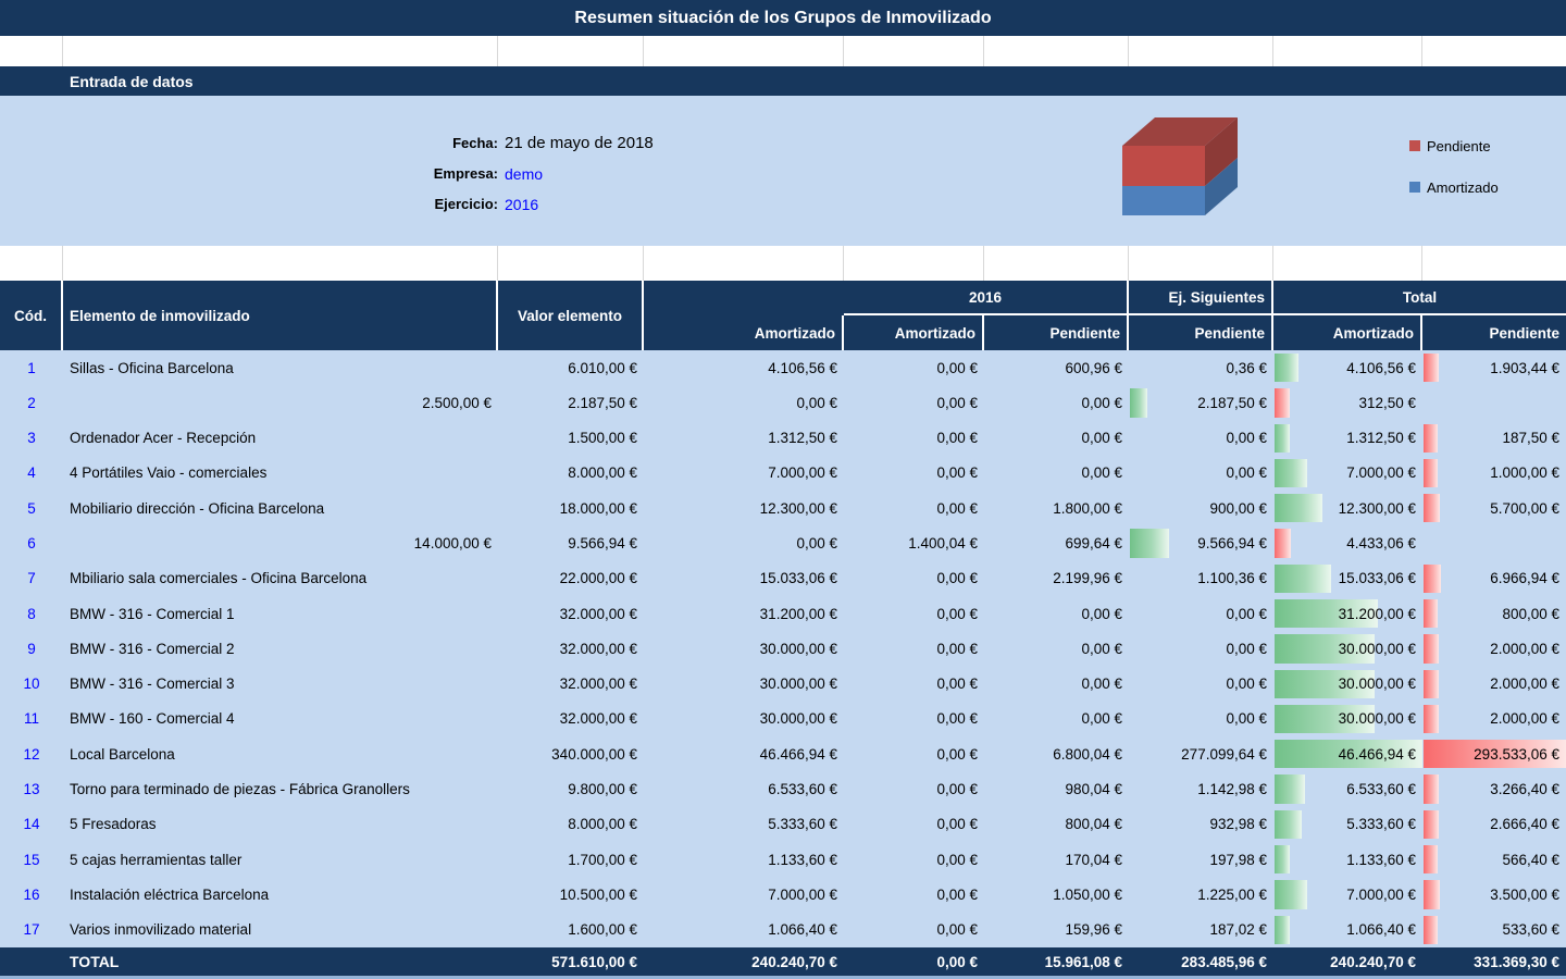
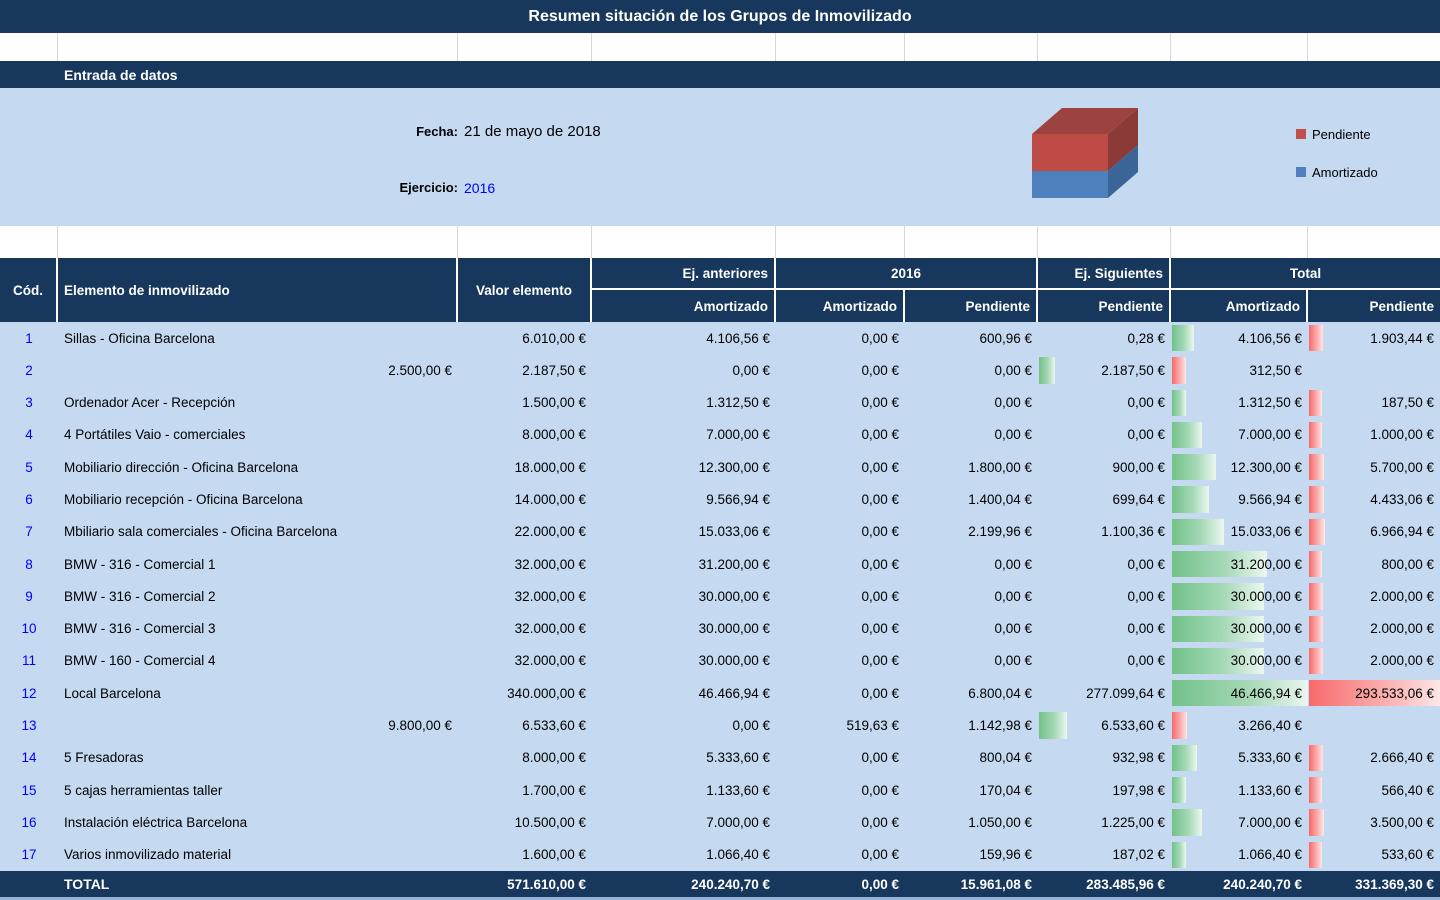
  Resumen situación de los Grupos de Inmovilizado
  Entrada de datos
  Fecha:
  21 de mayo de 2018
- Empresa:
- demo
  Ejercicio:
  2016
  Pendiente
  Amortizado
  Cód.
  Elemento de inmovilizado
  Valor elemento
+ Ej. anteriores
  2016
  Ej. Siguientes
  Total
  Amortizado
  Amortizado
  Pendiente
  Pendiente
  Amortizado
  Pendiente
  1
  Sillas - Oficina Barcelona
  6.010,00 €
  4.106,56 €
  0,00 €
  600,96 €
- 0,36 €
+ 0,28 €
  4.106,56 €
  1.903,44 €
  2
  2.500,00 €
  2.187,50 €
  0,00 €
  0,00 €
  0,00 €
  2.187,50 €
  312,50 €
  3
  Ordenador Acer - Recepción
  1.500,00 €
  1.312,50 €
  0,00 €
  0,00 €
  0,00 €
  1.312,50 €
  187,50 €
  4
  4 Portátiles Vaio - comerciales
  8.000,00 €
  7.000,00 €
  0,00 €
  0,00 €
  0,00 €
  7.000,00 €
  1.000,00 €
  5
  Mobiliario dirección - Oficina Barcelona
  18.000,00 €
  12.300,00 €
  0,00 €
  1.800,00 €
  900,00 €
  12.300,00 €
  5.700,00 €
  6
+ Mobiliario recepción - Oficina Barcelona
  14.000,00 €
  9.566,94 €
  0,00 €
  1.400,04 €
  699,64 €
  9.566,94 €
  4.433,06 €
  7
  Mbiliario sala comerciales - Oficina Barcelona
  22.000,00 €
  15.033,06 €
  0,00 €
  2.199,96 €
  1.100,36 €
  15.033,06 €
  6.966,94 €
  8
  BMW - 316 - Comercial 1
  32.000,00 €
  31.200,00 €
  0,00 €
  0,00 €
  0,00 €
  31.200,00 €
  800,00 €
  9
  BMW - 316 - Comercial 2
  32.000,00 €
  30.000,00 €
  0,00 €
  0,00 €
  0,00 €
  30.000,00 €
  2.000,00 €
  10
  BMW - 316 - Comercial 3
  32.000,00 €
  30.000,00 €
  0,00 €
  0,00 €
  0,00 €
  30.000,00 €
  2.000,00 €
  11
  BMW - 160 - Comercial 4
  32.000,00 €
  30.000,00 €
  0,00 €
  0,00 €
  0,00 €
  30.000,00 €
  2.000,00 €
  12
  Local Barcelona
  340.000,00 €
  46.466,94 €
  0,00 €
  6.800,04 €
  277.099,64 €
  46.466,94 €
  293.533,06 €
  13
- Torno para terminado de piezas - Fábrica Granollers
  9.800,00 €
  6.533,60 €
  0,00 €
- 980,04 €
+ 519,63 €
  1.142,98 €
  6.533,60 €
  3.266,40 €
  14
  5 Fresadoras
  8.000,00 €
  5.333,60 €
  0,00 €
  800,04 €
  932,98 €
  5.333,60 €
  2.666,40 €
  15
  5 cajas herramientas taller
  1.700,00 €
  1.133,60 €
  0,00 €
  170,04 €
  197,98 €
  1.133,60 €
  566,40 €
  16
  Instalación eléctrica Barcelona
  10.500,00 €
  7.000,00 €
  0,00 €
  1.050,00 €
  1.225,00 €
  7.000,00 €
  3.500,00 €
  17
  Varios inmovilizado material
  1.600,00 €
  1.066,40 €
  0,00 €
  159,96 €
  187,02 €
  1.066,40 €
  533,60 €
  TOTAL
  571.610,00 €
  240.240,70 €
  0,00 €
  15.961,08 €
  283.485,96 €
  240.240,70 €
  331.369,30 €
